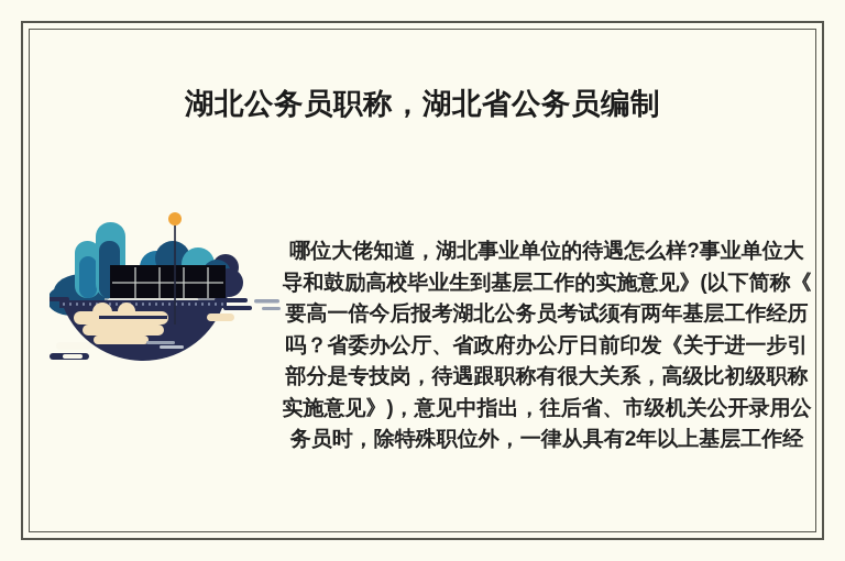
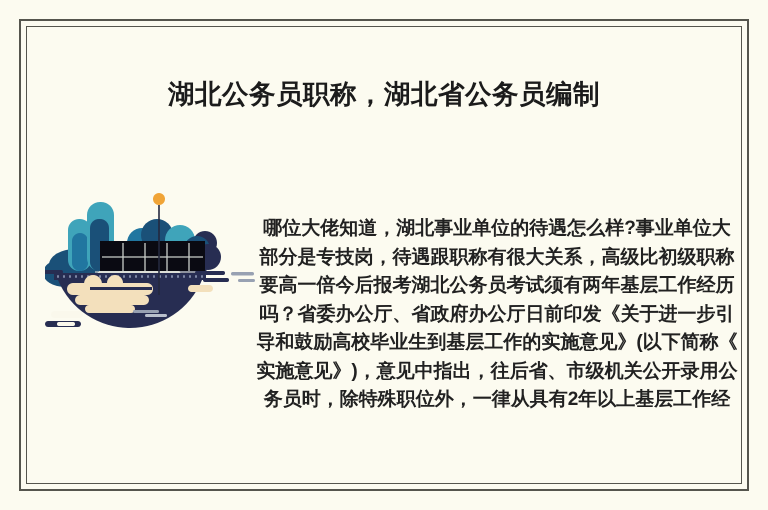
  湖北公务员职称，湖北省公务员编制
  哪位大佬知道，湖北事业单位的待遇怎么样?事业单位大
- 导和鼓励高校毕业生到基层工作的实施意见》(以下简称《
+ 部分是专技岗，待遇跟职称有很大关系，高级比初级职称
  要高一倍今后报考湖北公务员考试须有两年基层工作经历
  吗？省委办公厅、省政府办公厅日前印发《关于进一步引
- 部分是专技岗，待遇跟职称有很大关系，高级比初级职称
+ 导和鼓励高校毕业生到基层工作的实施意见》(以下简称《
  实施意见》)，意见中指出，往后省、市级机关公开录用公
  务员时，除特殊职位外，一律从具有2年以上基层工作经
